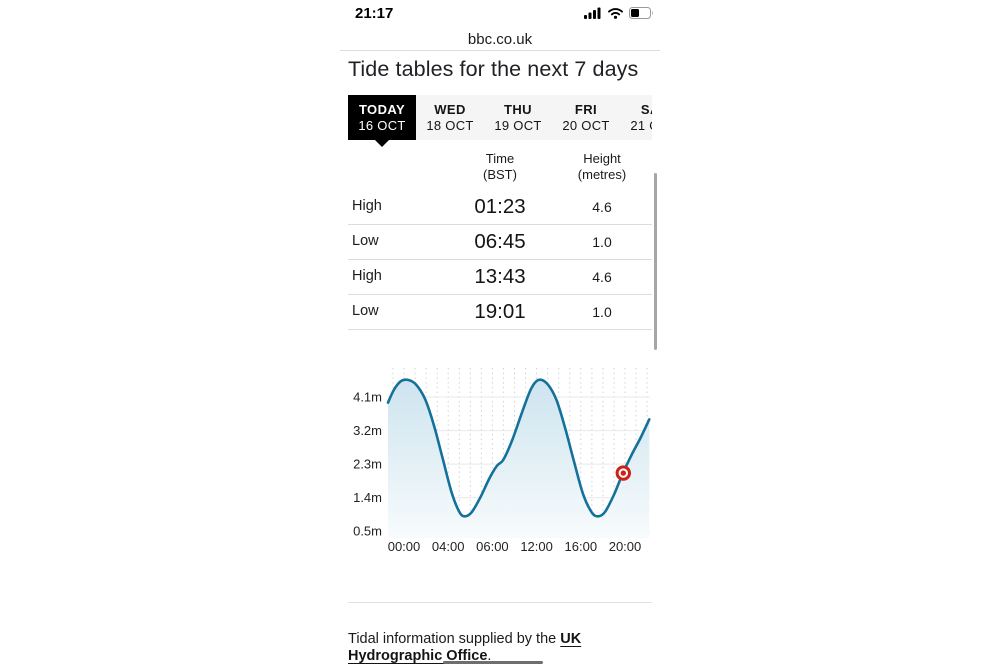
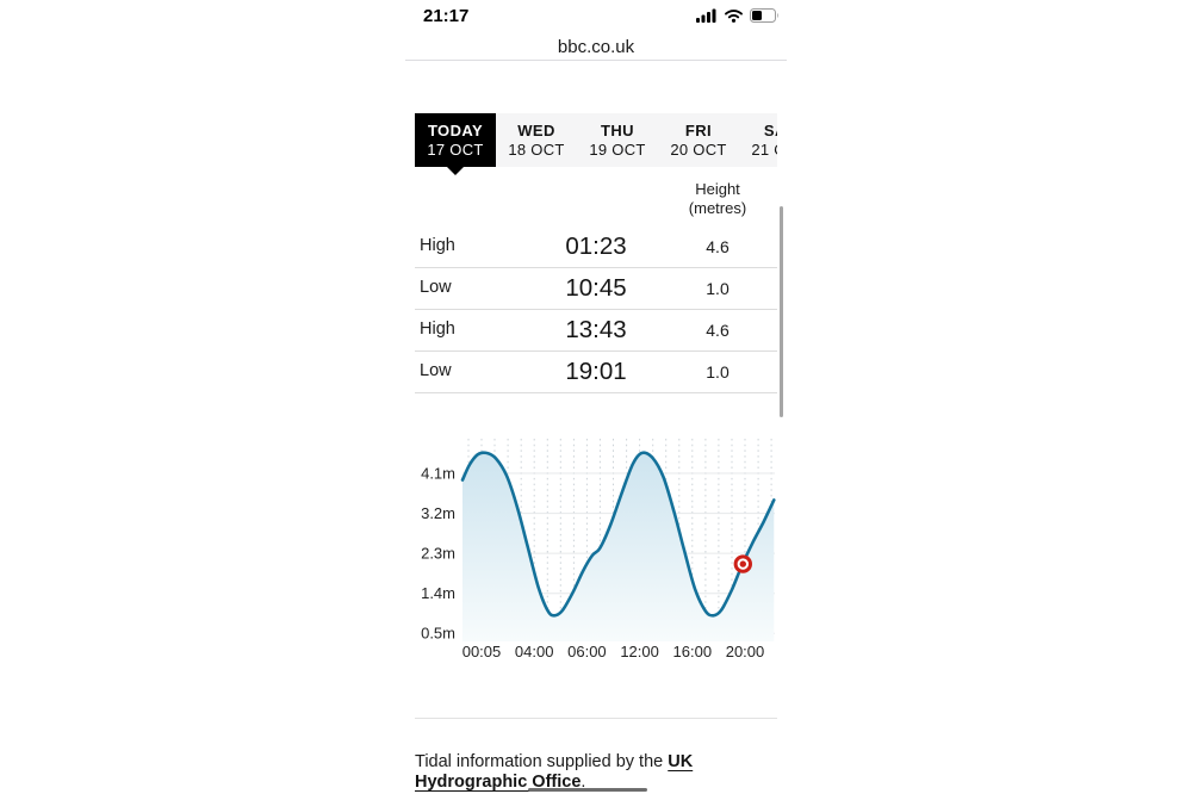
  21:17
  bbc.co.uk
- Tide tables for the next 7 days
  TODAY
- 16 OCT
+ 17 OCT
  WED
  18 OCT
  THU
  19 OCT
  FRI
  20 OCT
- Time
- (BST)
  Height
  (metres)
  High
  01:23
  4.6
  Low
- 06:45
+ 10:45
  1.0
  High
  13:43
  4.6
  Low
  19:01
  1.0
  4.1m
  3.2m
  2.3m
  1.4m
  0.5m
- 00:00
+ 00:05
  04:00
  06:00
  12:00
  16:00
  20:00
  Tidal information supplied by the UK Hydrographic Office.
